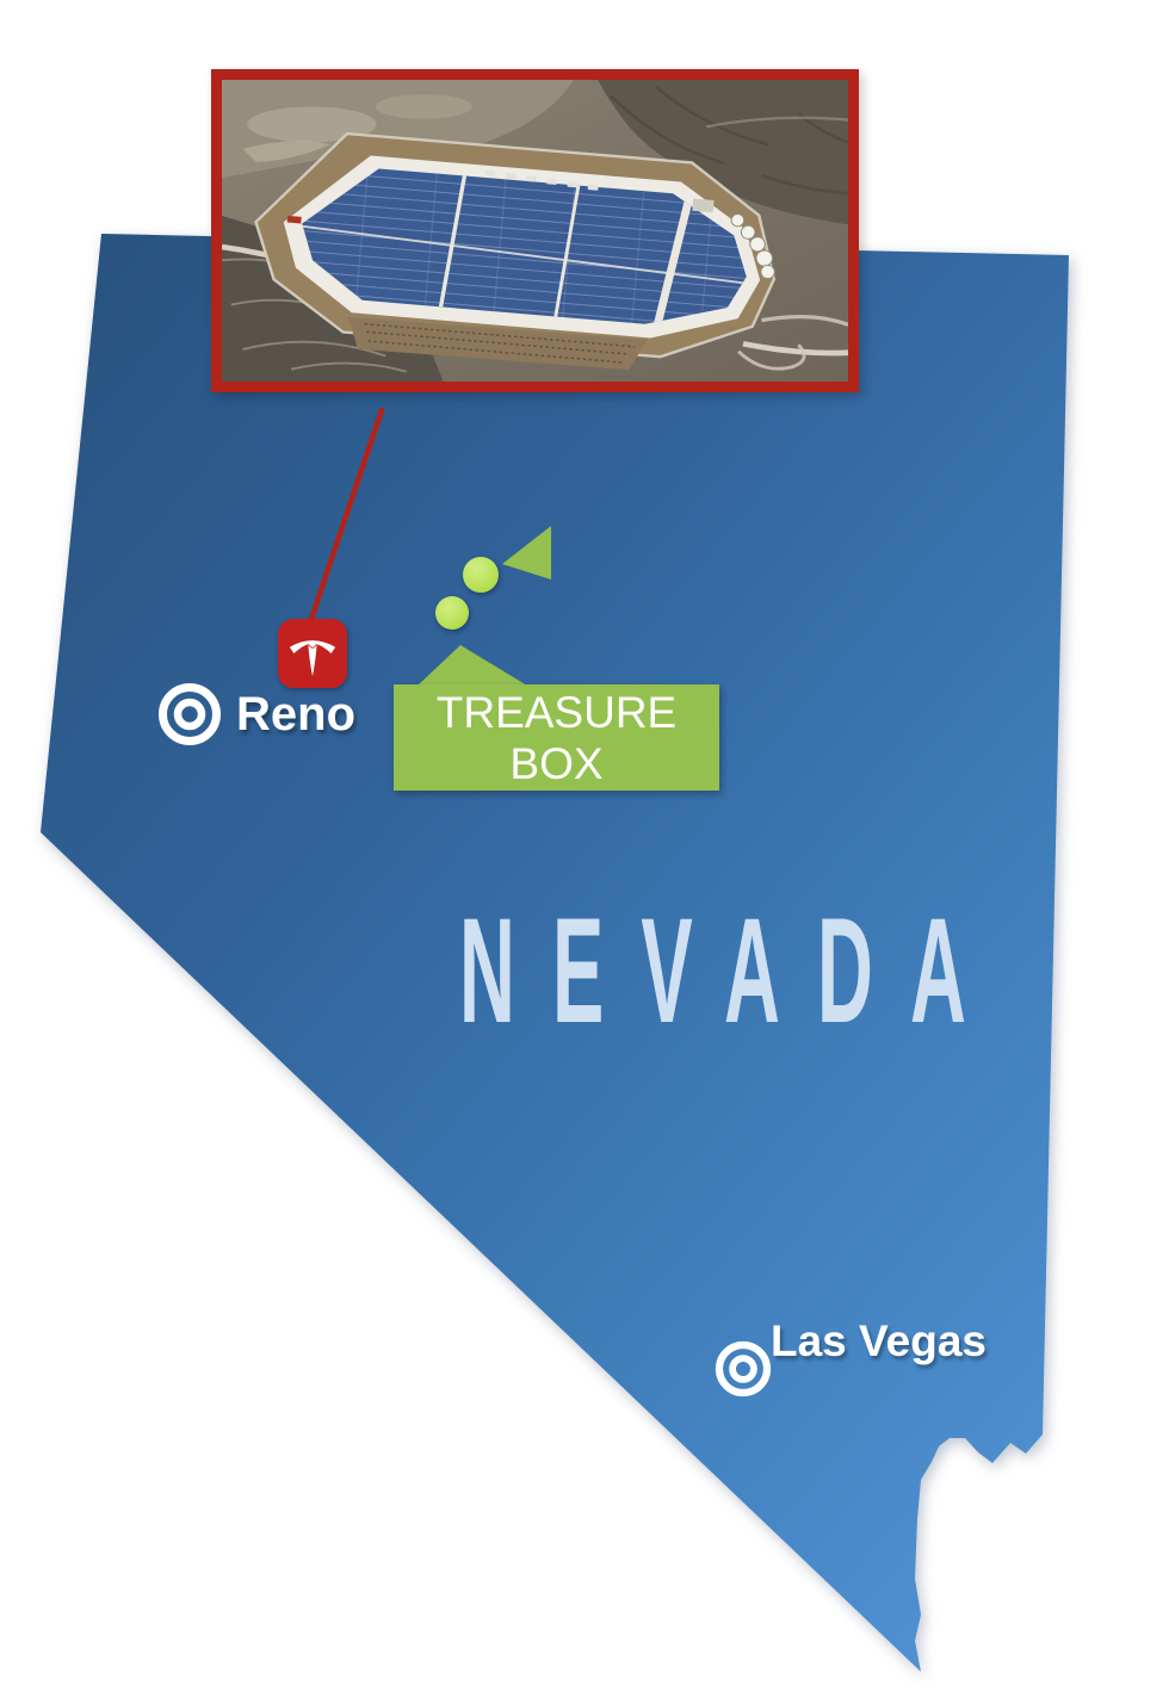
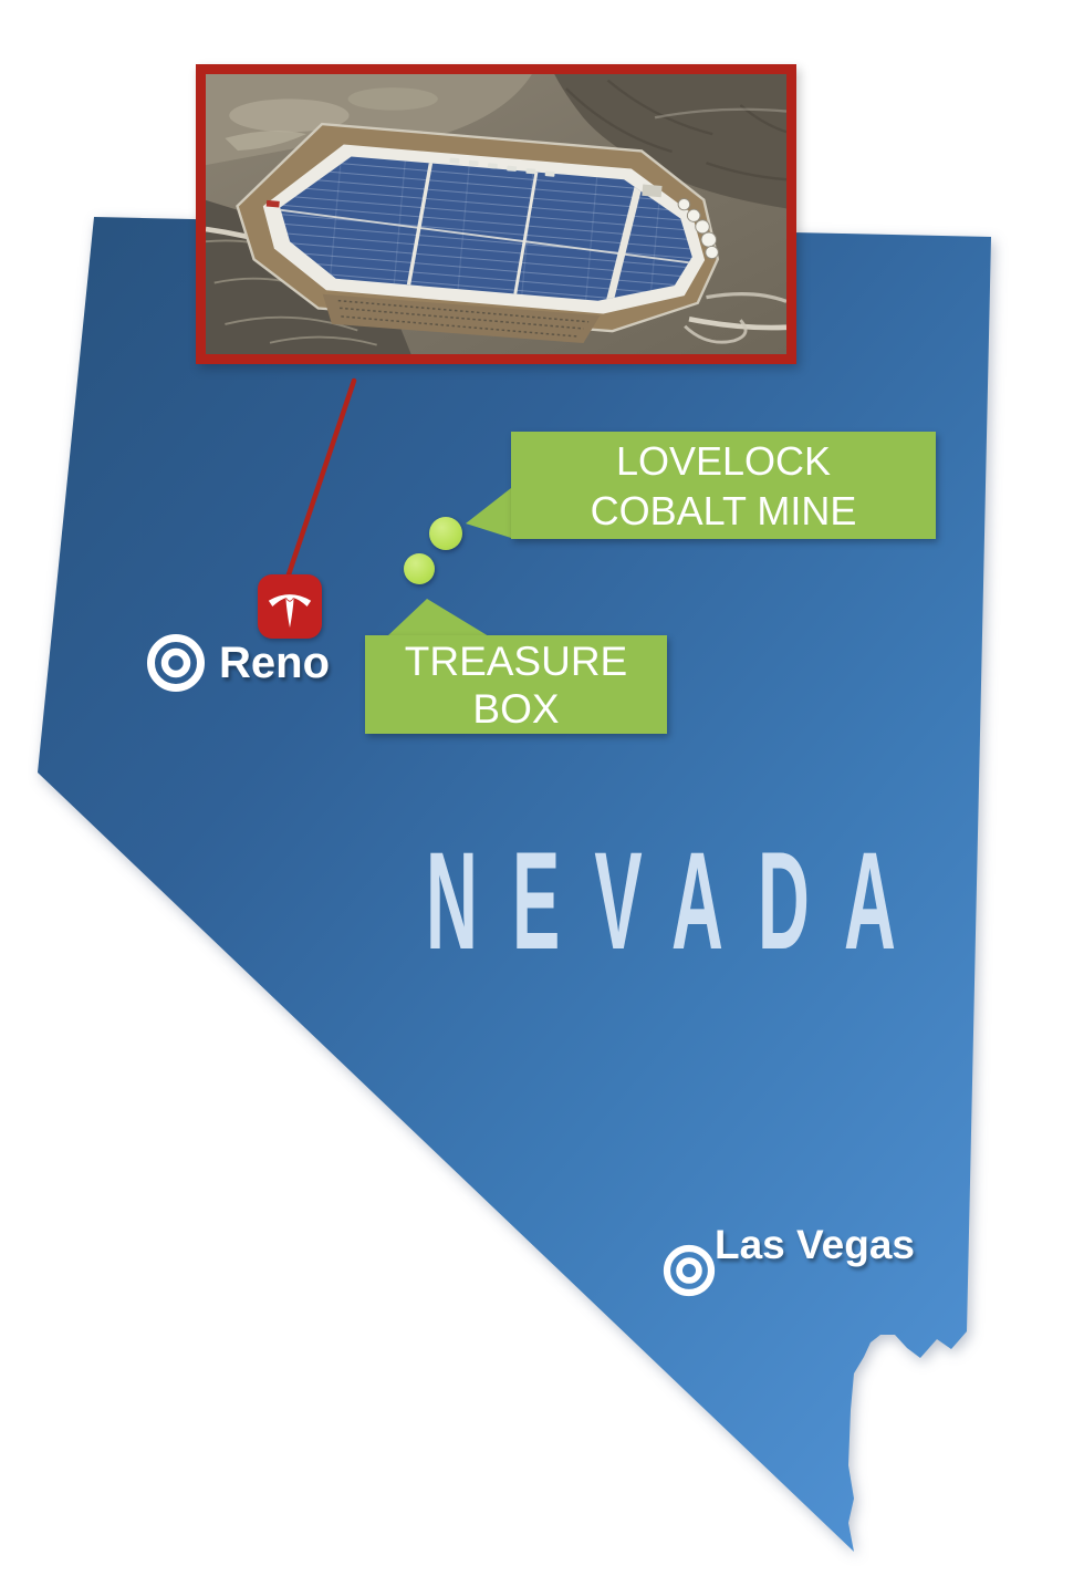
  NEVADA
+ LOVELOCK
+ COBALT MINE
  TREASURE
  BOX
  Reno
  Las Vegas
